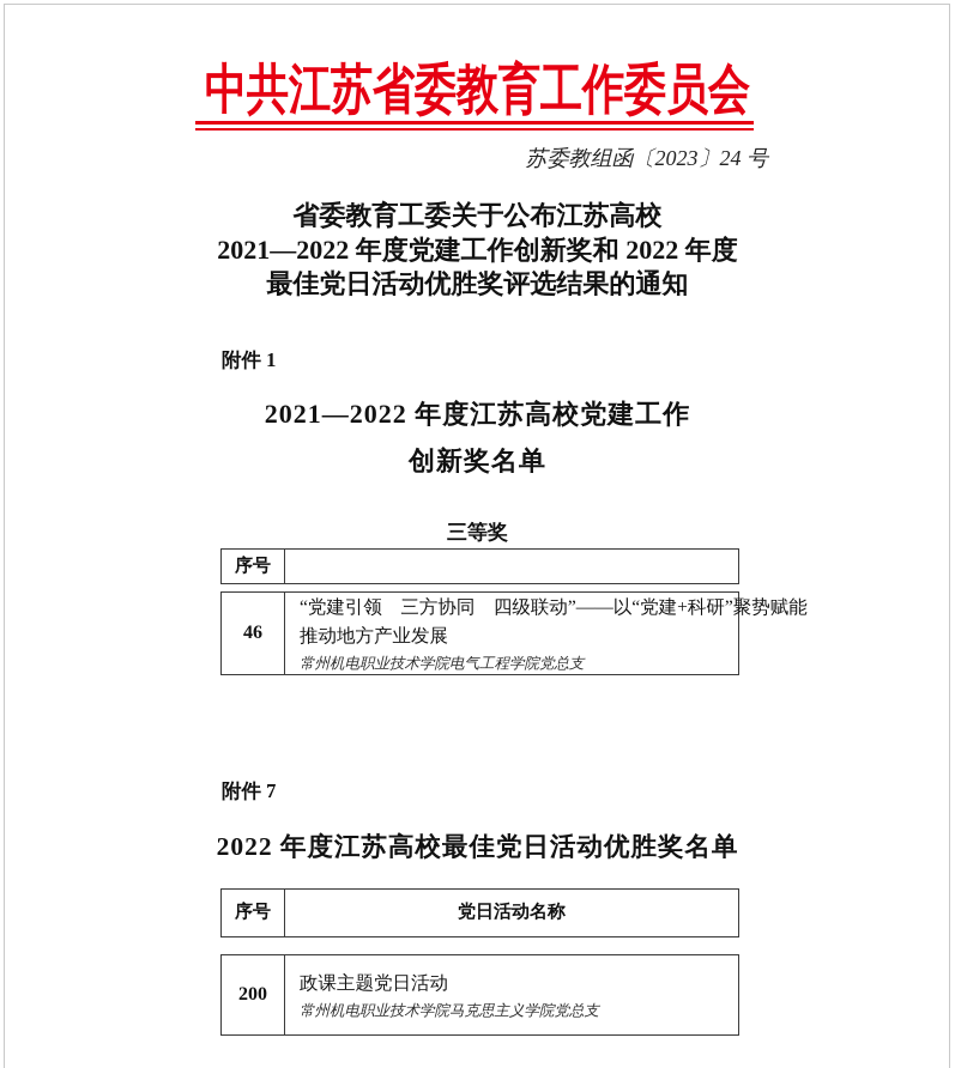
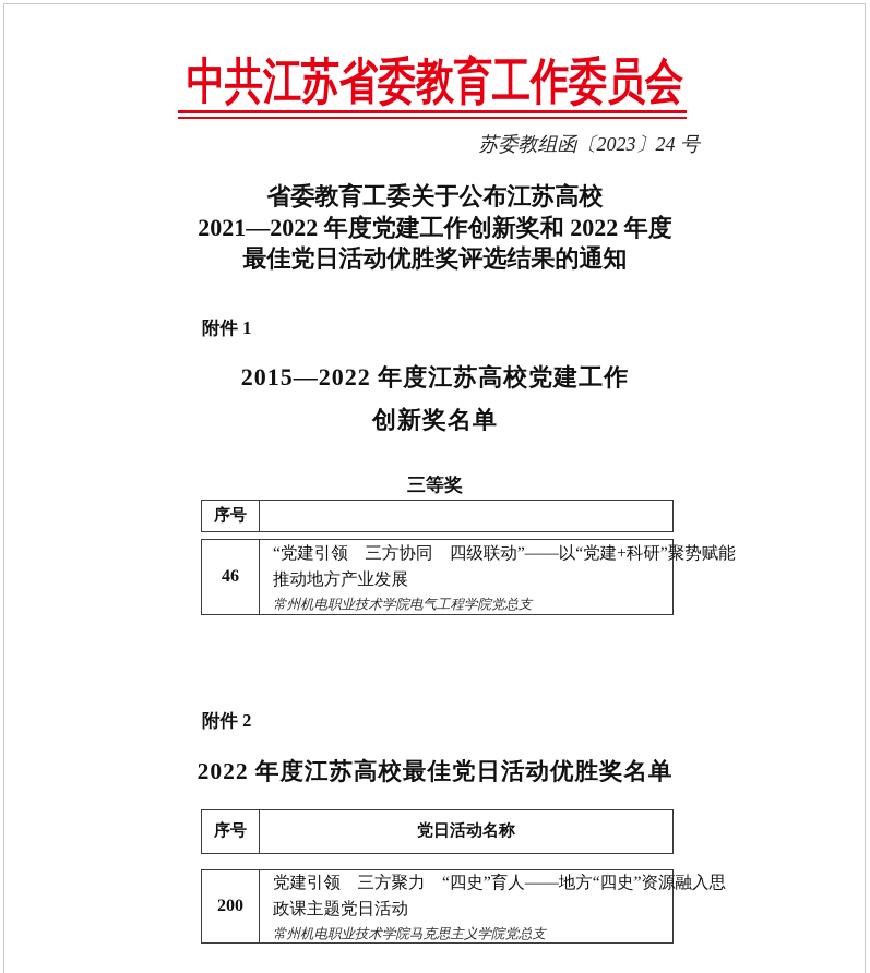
  中共江苏省委教育工作委员会
  苏委教组函〔2023〕24 号
  省委教育工委关于公布江苏高校
  2021—2022 年度党建工作创新奖和 2022 年度
  最佳党日活动优胜奖评选结果的通知
  附件 1
- 2021—2022 年度江苏高校党建工作
+ 2015—2022 年度江苏高校党建工作
  创新奖名单
  三等奖
  序号
  46
  “党建引领 三方协同 四级联动”——以“党建+科研”聚势赋能
  推动地方产业发展
  常州机电职业技术学院电气工程学院党总支
- 附件 7
+ 附件 2
  2022 年度江苏高校最佳党日活动优胜奖名单
  序号
  党日活动名称
  200
+ 党建引领 三方聚力 “四史”育人——地方“四史”资源融入思
  政课主题党日活动
  常州机电职业技术学院马克思主义学院党总支
